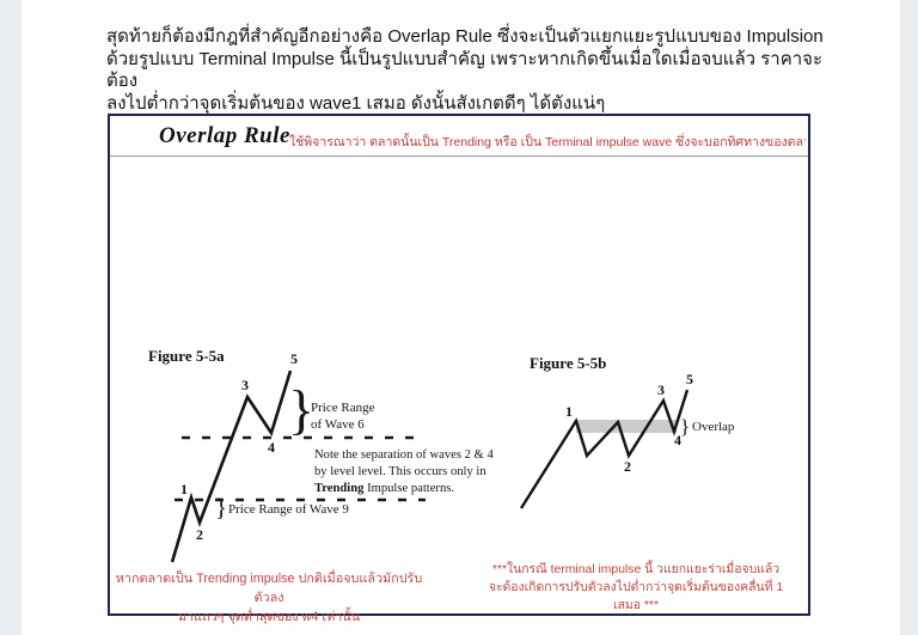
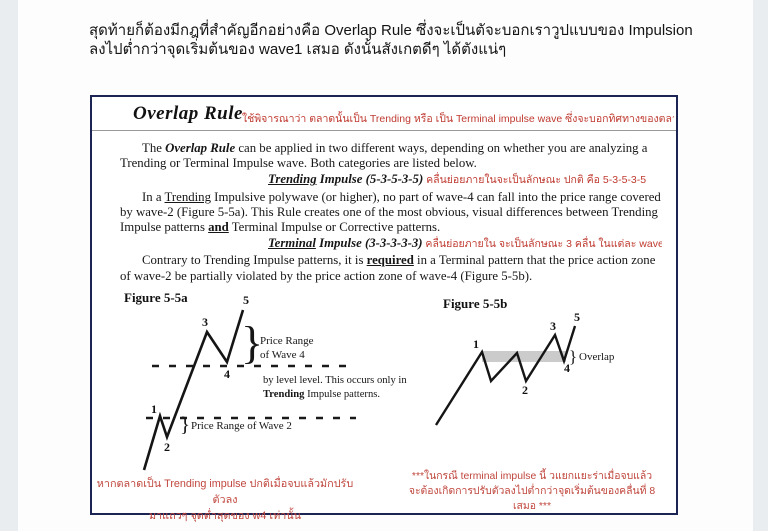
- สุดท้ายก็ต้องมีกฎที่สำคัญอีกอย่างคือ Overlap Rule ซึ่งจะเป็นตัวแยกแยะรูปแบบของ Impulsion
+ สุดท้ายก็ต้องมีกฎที่สำคัญอีกอย่างคือ Overlap Rule ซึ่งจะเป็นตัจะบอกเราวูปแบบของ Impulsion
- ด้วยรูปแบบ Terminal Impulse นี้เป็นรูปแบบสำคัญ เพราะหากเกิดขึ้นเมื่อใดเมื่อจบแล้ว ราคาจะต้อง
  ลงไปต่ำกว่าจุดเริ่มต้นของ wave1 เสมอ ดังนั้นสังเกตดีๆ ได้ตังแน่ๆ
  Overlap Rule
  ใช้พิจารณาว่า ตลาดนั้นเป็น Trending หรือ เป็น Terminal impulse wave ซึ่งจะบอกทิศทางของตล
+ The Overlap Rule can be applied in two different ways, depending on whether you are analyzing a Trending or Terminal Impulse wave. Both categories are listed below.
+ Trending Impulse (5-3-5-3-5) คลื่นย่อยภายในจะเป็นลักษณะ ปกติ คือ 5-3-5-3-5
+ In a Trending Impulsive polywave (or higher), no part of wave-4 can fall into the price range covered by wave-2 (Figure 5-5a). This Rule creates one of the most obvious, visual differences between Trending Impulse patterns and Terminal Impulse or Corrective patterns.
+ Terminal Impulse (3-3-3-3-3) คลื่นย่อยภายใน จะเป็นลักษณะ 3 คลื่น ในแต่ละ wave
+ Contrary to Trending Impulse patterns, it is required in a Terminal pattern that the price action zone of wave-2 be partially violated by the price action zone of wave-4 (Figure 5-5b).
  Figure 5-5a
  1
  2
  3
  4
  5
  }
  Price Range
- of Wave 6
+ of Wave 4
  }
- Price Range of Wave 9
+ Price Range of Wave 2
- Note the separation of waves 2 & 4
  by level level. This occurs only in
  Trending Impulse patterns.
  Figure 5-5b
  1
  2
  3
  4
  5
  }
  Overlap
  หากตลาดเป็น Trending impulse ปกติเมื่อจบแล้วมักปรับตัวลง
  มาแถวๆ จุดต่ำสุดของ w4 เท่านั้น
  ***ในกรณี terminal impulse นี้ วแยกแยะร่าเมื่อจบแล้ว
- จะต้องเกิดการปรับตัวลงไปต่ำกว่าจุดเริ่มต้นของคลื่นที่ 1 เสมอ ***
+ จะต้องเกิดการปรับตัวลงไปต่ำกว่าจุดเริ่มต้นของคลื่นที่ 8 เสมอ ***
